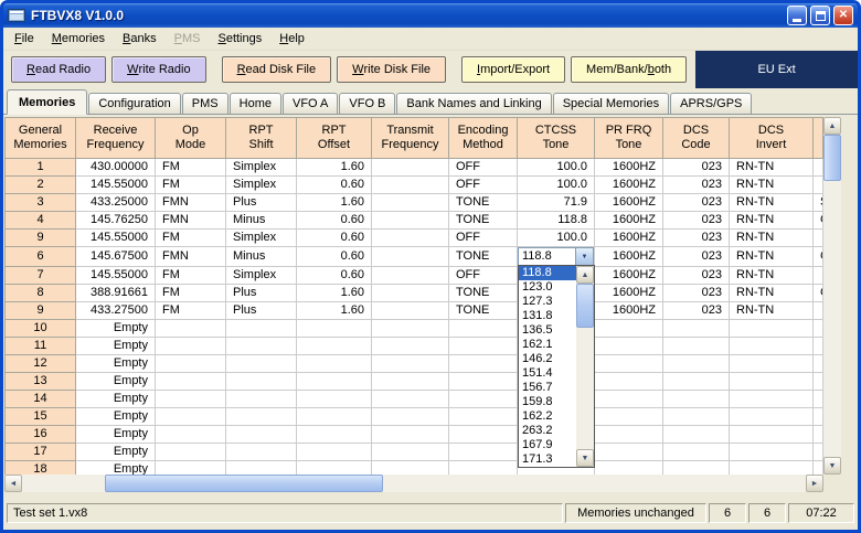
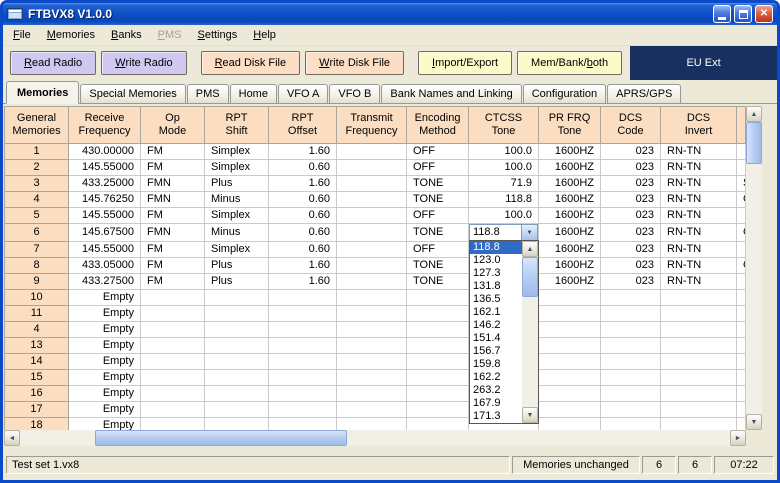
  FTBVX8 V1.0.0
  File
  Memories
  Banks
  PMS
  Settings
  Help
  R
  ead Radio
  W
  rite Radio
  R
  ead Disk File
  W
  rite Disk File
  I
  mport/Export
  Mem/Bank/
  b
  oth
  EU Ext
  Memories
- Configuration
+ Special Memories
  PMS
  Home
  VFO A
  VFO B
  Bank Names and Linking
- Special Memories
+ Configuration
  APRS/GPS
  GeneralMemories	ReceiveFrequency	OpMode	RPTShift	RPTOffset	TransmitFrequency	EncodingMethod	CTCSSTone	PR FRQTone	DCSCode	DCSInvert
  1	430.00000	FM	Simplex	1.60		OFF	100.0	1600HZ	023	RN-TN
  2	145.55000	FM	Simplex	0.60		OFF	100.0	1600HZ	023	RN-TN
  3	433.25000	FMN	Plus	1.60		TONE	71.9	1600HZ	023	RN-TN
  4	145.76250	FMN	Minus	0.60		TONE	118.8	1600HZ	023	RN-TN
- 9	145.55000	FM	Simplex	0.60		OFF	100.0	1600HZ	023	RN-TN
+ 5	145.55000	FM	Simplex	0.60		OFF	100.0	1600HZ	023	RN-TN
  6	145.67500	FMN	Minus	0.60		TONE	118.8	1600HZ	023	RN-TN
  7	145.55000	FM	Simplex	0.60		OFF		1600HZ	023	RN-TN
- 8	388.91661	FM	Plus	1.60		TONE		1600HZ	023	RN-TN
+ 8	433.05000	FM	Plus	1.60		TONE		1600HZ	023	RN-TN
  9	433.27500	FM	Plus	1.60		TONE		1600HZ	023	RN-TN
  10	Empty
  11	Empty
- 12	Empty
+ 4	Empty
  13	Empty
  14	Empty
  15	Empty
  16	Empty
  17	Empty
  18	Empty
  118.8
  123.0
  127.3
  131.8
  136.5
  162.1
  146.2
  151.4
  156.7
  159.8
  162.2
  263.2
  167.9
  171.3
  Test set 1.vx8
  Memories unchanged
  6
  6
  07:22
